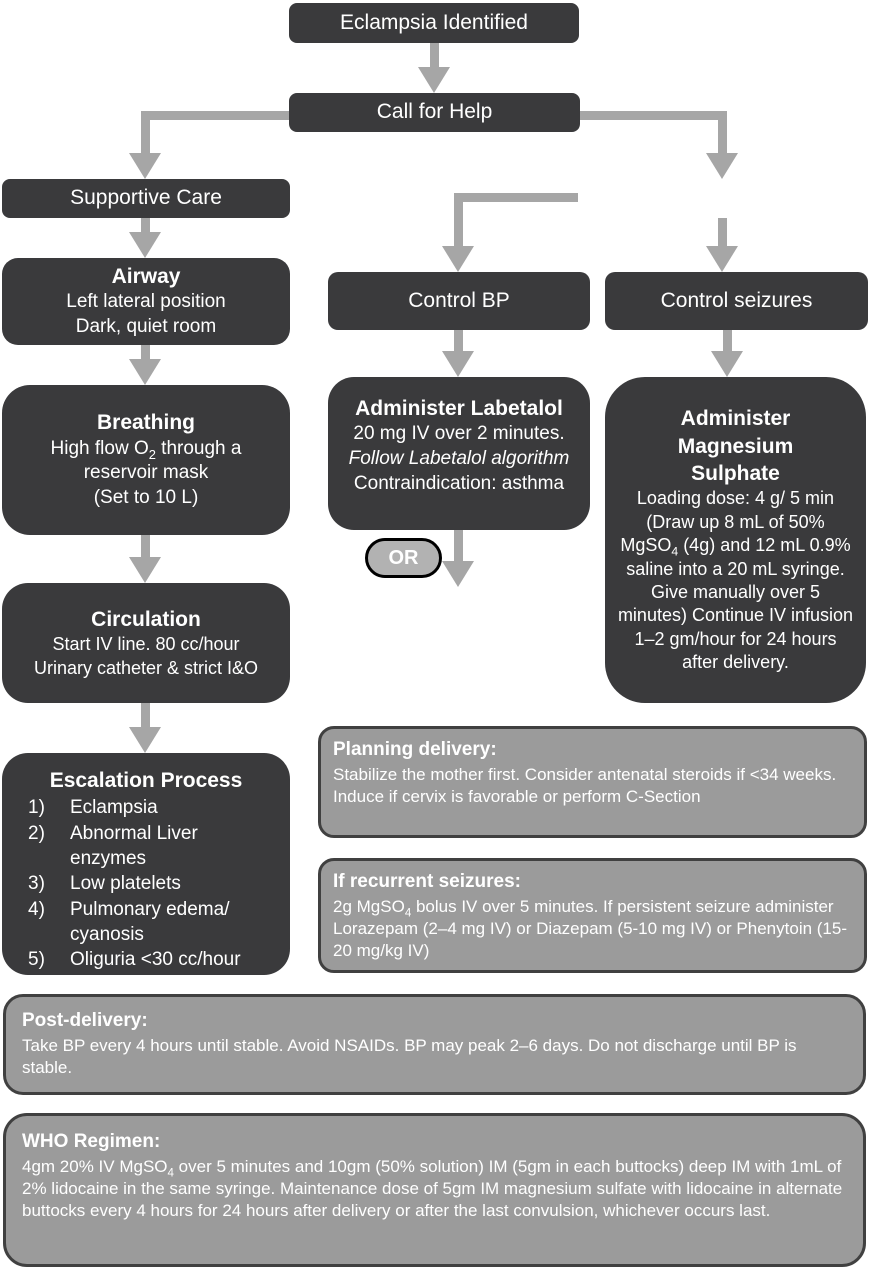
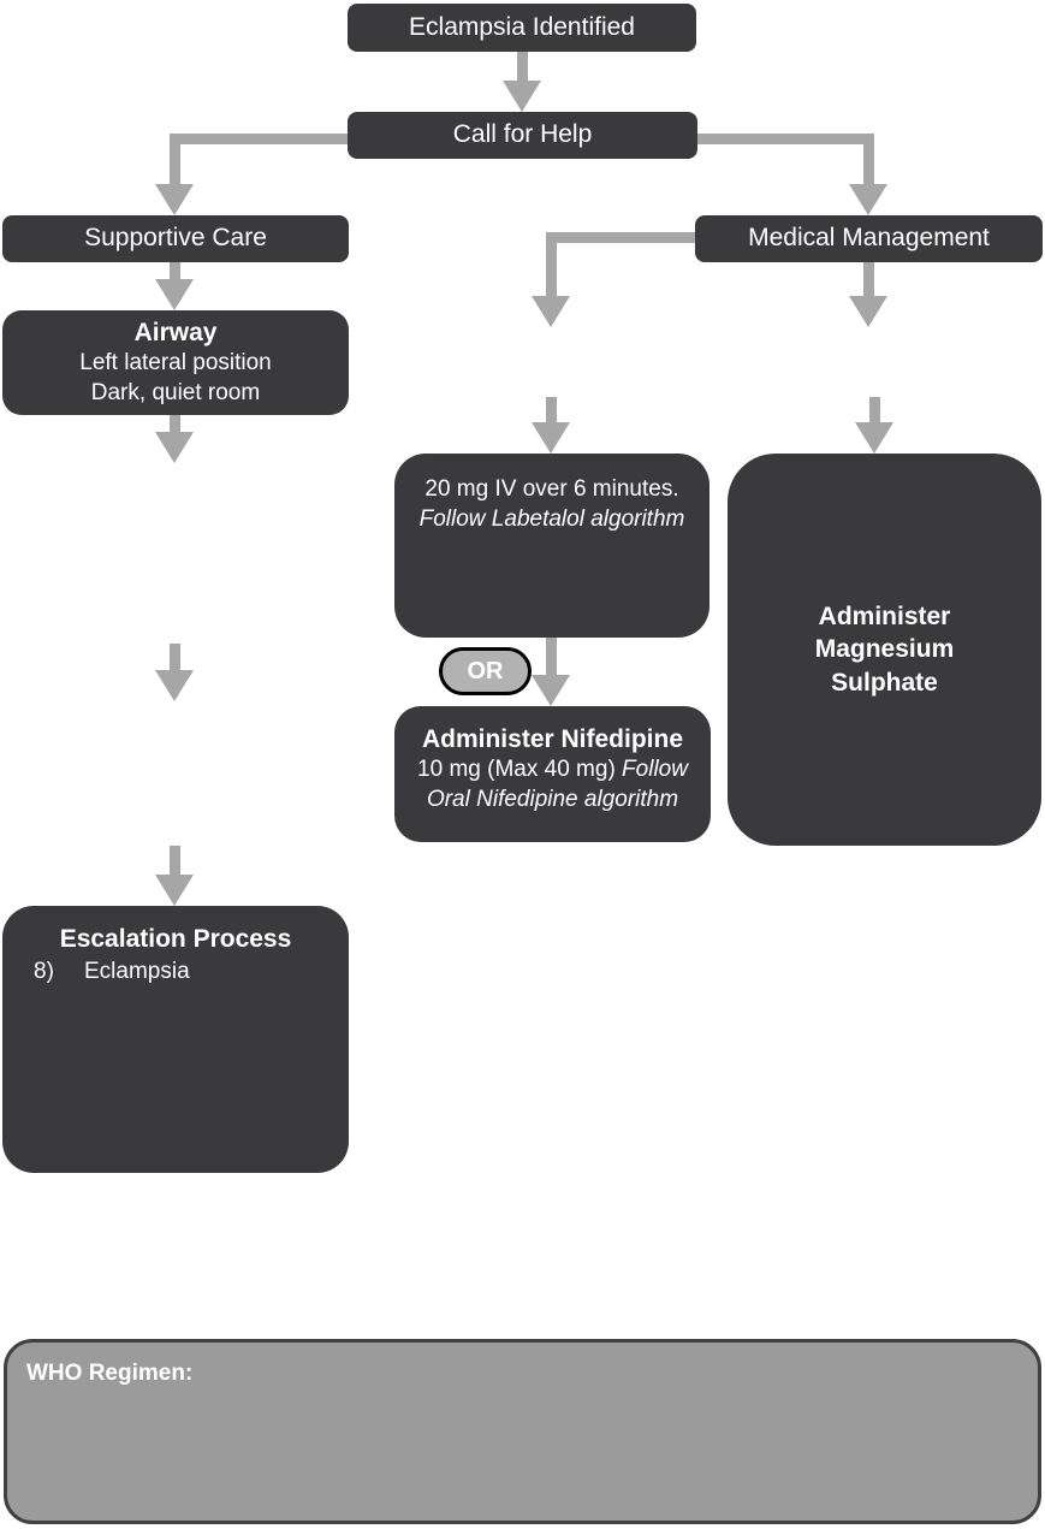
  Eclampsia Identified
  Call for Help
  Supportive Care
+ Medical Management
  Airway
  Left lateral position
  Dark, quiet room
- Control BP
- Control seizures
- Breathing
- High flow O2 through a
- reservoir mask
- (Set to 10 L)
- Administer Labetalol
- 20 mg IV over 2 minutes.
+ 20 mg IV over 6 minutes.
  Follow Labetalol algorithm
- Contraindication: asthma
  OR
+ Administer Nifedipine
+ 10 mg (Max 40 mg) Follow Oral Nifedipine algorithm
  Administer
  Magnesium
  Sulphate
- Loading dose: 4 g/ 5 min (Draw up 8 mL of 50% MgSO4 (4g) and 12 mL 0.9% saline into a 20 mL syringe. Give manually over 5 minutes) Continue IV infusion 1–2 gm/hour for 24 hours after delivery.
- Circulation
- Start IV line. 80 cc/hour
- Urinary catheter & strict I&O
  Escalation Process
- 1)
+ 8)
  Eclampsia
- 2)
- Abnormal Liver
- enzymes
- 3)
- Low platelets
- 4)
- Pulmonary edema/
- cyanosis
- 5)
- Oliguria <30 cc/hour
- Planning delivery:
- Stabilize the mother first. Consider antenatal steroids if <34 weeks. Induce if cervix is favorable or perform C-Section
- If recurrent seizures:
- 2g MgSO4 bolus IV over 5 minutes. If persistent seizure administer Lorazepam (2–4 mg IV) or Diazepam (5-10 mg IV) or Phenytoin (15-20 mg/kg IV)
- Post-delivery:
- Take BP every 4 hours until stable. Avoid NSAIDs. BP may peak 2–6 days. Do not discharge until BP is stable.
  WHO Regimen:
- 4gm 20% IV MgSO4 over 5 minutes and 10gm (50% solution) IM (5gm in each buttocks) deep IM with 1mL of 2% lidocaine in the same syringe. Maintenance dose of 5gm IM magnesium sulfate with lidocaine in alternate buttocks every 4 hours for 24 hours after delivery or after the last convulsion, whichever occurs last.
